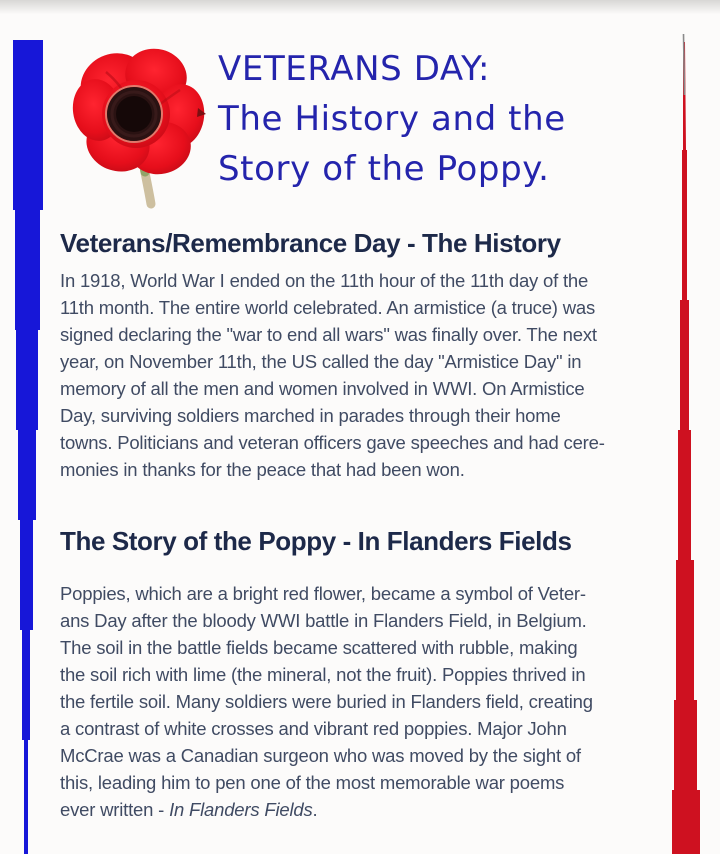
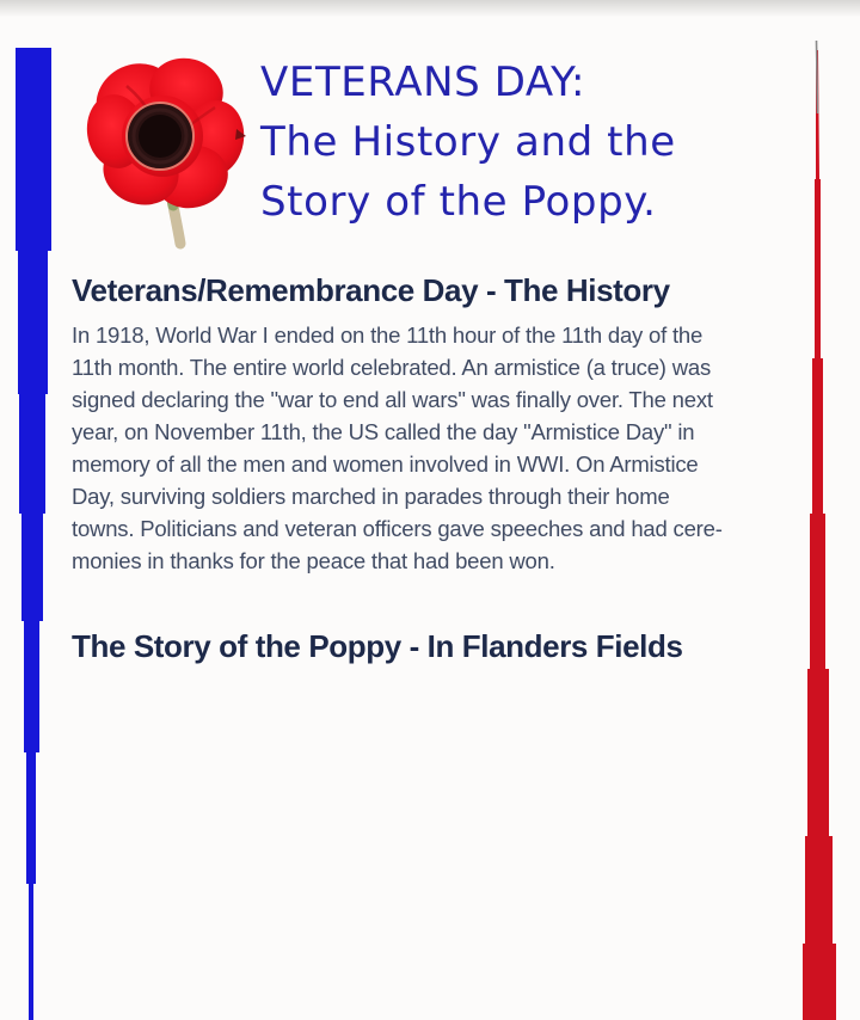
  VETERANS DAY:
  The History and the
  Story of the Poppy.
  Veterans/Remembrance Day - The History
  In 1918, World War I ended on the 11th hour of the 11th day of the
  11th month. The entire world celebrated. An armistice (a truce) was
  signed declaring the "war to end all wars" was finally over. The next
  year, on November 11th, the US called the day "Armistice Day" in
  memory of all the men and women involved in WWI. On Armistice
  Day, surviving soldiers marched in parades through their home
  towns. Politicians and veteran officers gave speeches and had cere-
  monies in thanks for the peace that had been won.
  The Story of the Poppy - In Flanders Fields
- Poppies, which are a bright red flower, became a symbol of Veter-
- ans Day after the bloody WWI battle in Flanders Field, in Belgium.
- The soil in the battle fields became scattered with rubble, making
- the soil rich with lime (the mineral, not the fruit). Poppies thrived in
- the fertile soil. Many soldiers were buried in Flanders field, creating
- a contrast of white crosses and vibrant red poppies. Major John
- McCrae was a Canadian surgeon who was moved by the sight of
- this, leading him to pen one of the most memorable war poems
- ever written - In Flanders Fields.
